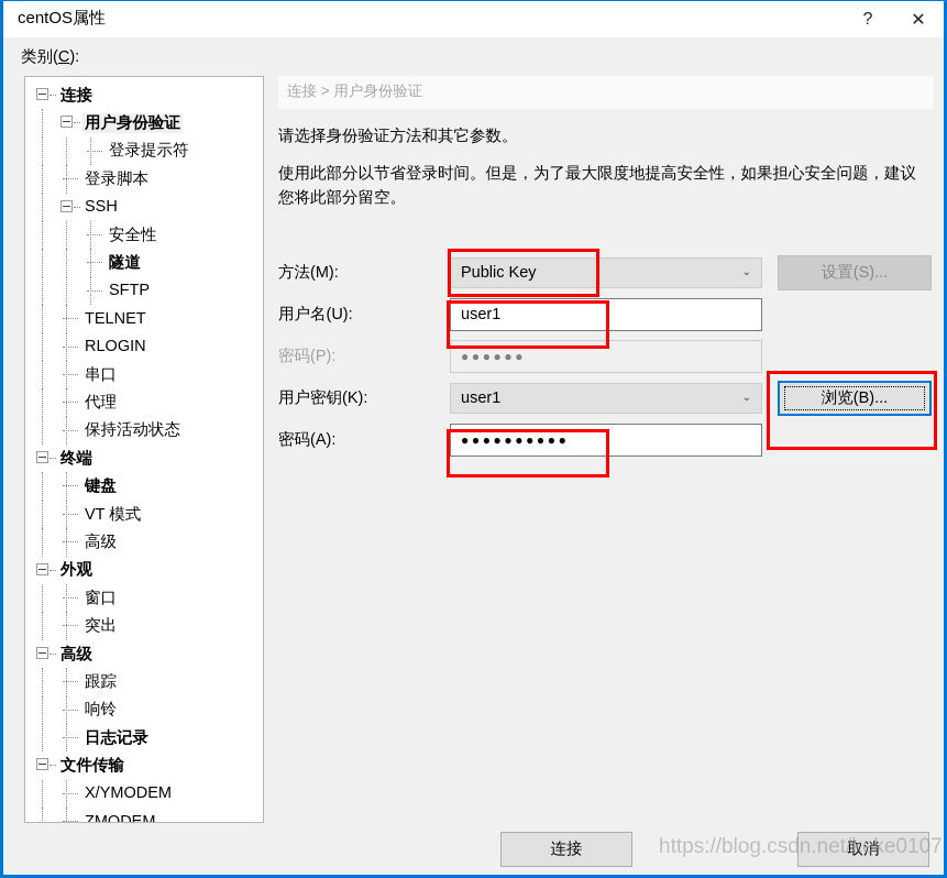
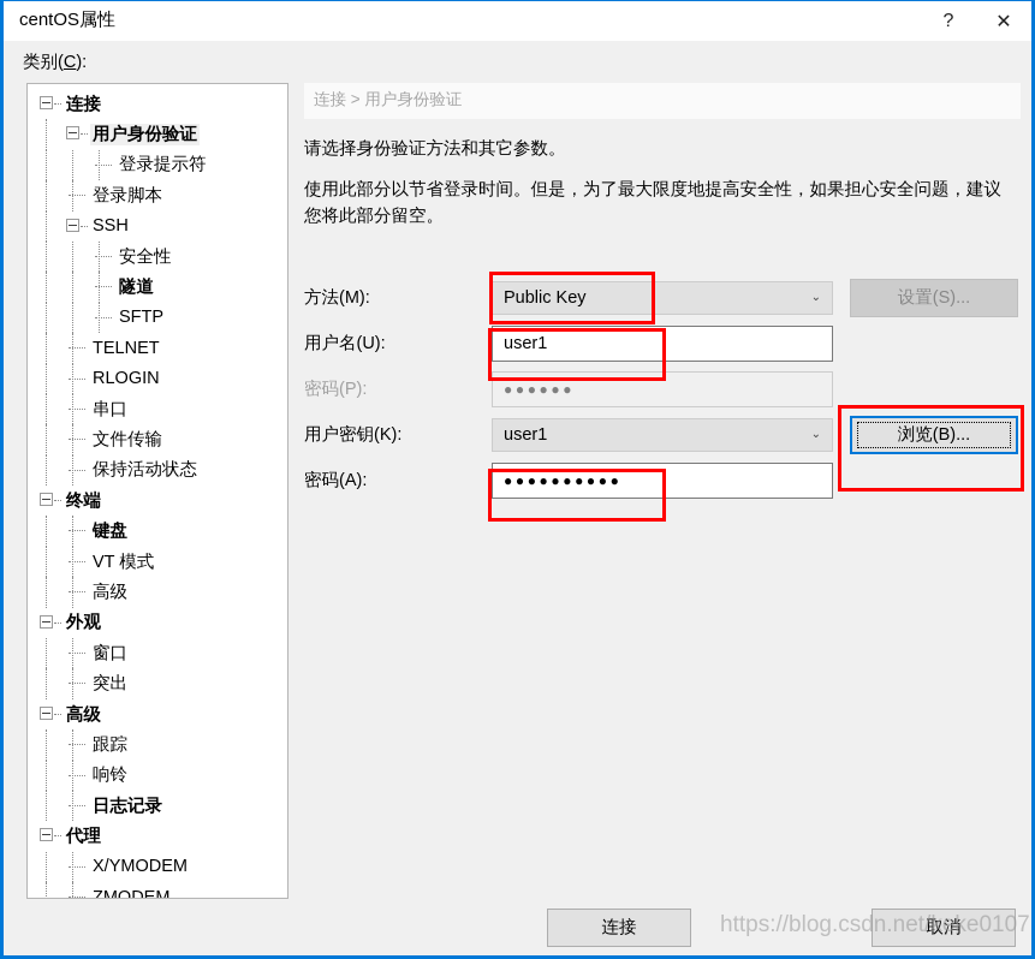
  centOS属性
  ?
  ✕
  类别(C):
  连接
  用户身份验证
  登录提示符
  登录脚本
  SSH
  安全性
  隧道
  SFTP
  TELNET
  RLOGIN
  串口
- 代理
+ 文件传输
  保持活动状态
  终端
  键盘
  VT 模式
  高级
  外观
  窗口
  突出
  高级
  跟踪
  响铃
  日志记录
- 文件传输
+ 代理
  X/YMODEM
  ZMODEM
  连接 > 用户身份验证
  请选择身份验证方法和其它参数。
  使用此部分以节省登录时间。但是，为了最大限度地提高安全性，如果担心安全问题，建议您将此部分留空。
  方法(M):
  Public Key
  ⌄
  设置(S)...
  用户名(U):
  user1
  密码(P):
  ●●●●●●
  用户密钥(K):
  user1
  ⌄
  浏览(B)...
  密码(A):
  ●●●●●●●●●●
  连接
  取消
  https://blog.csdn.net/keke0107
